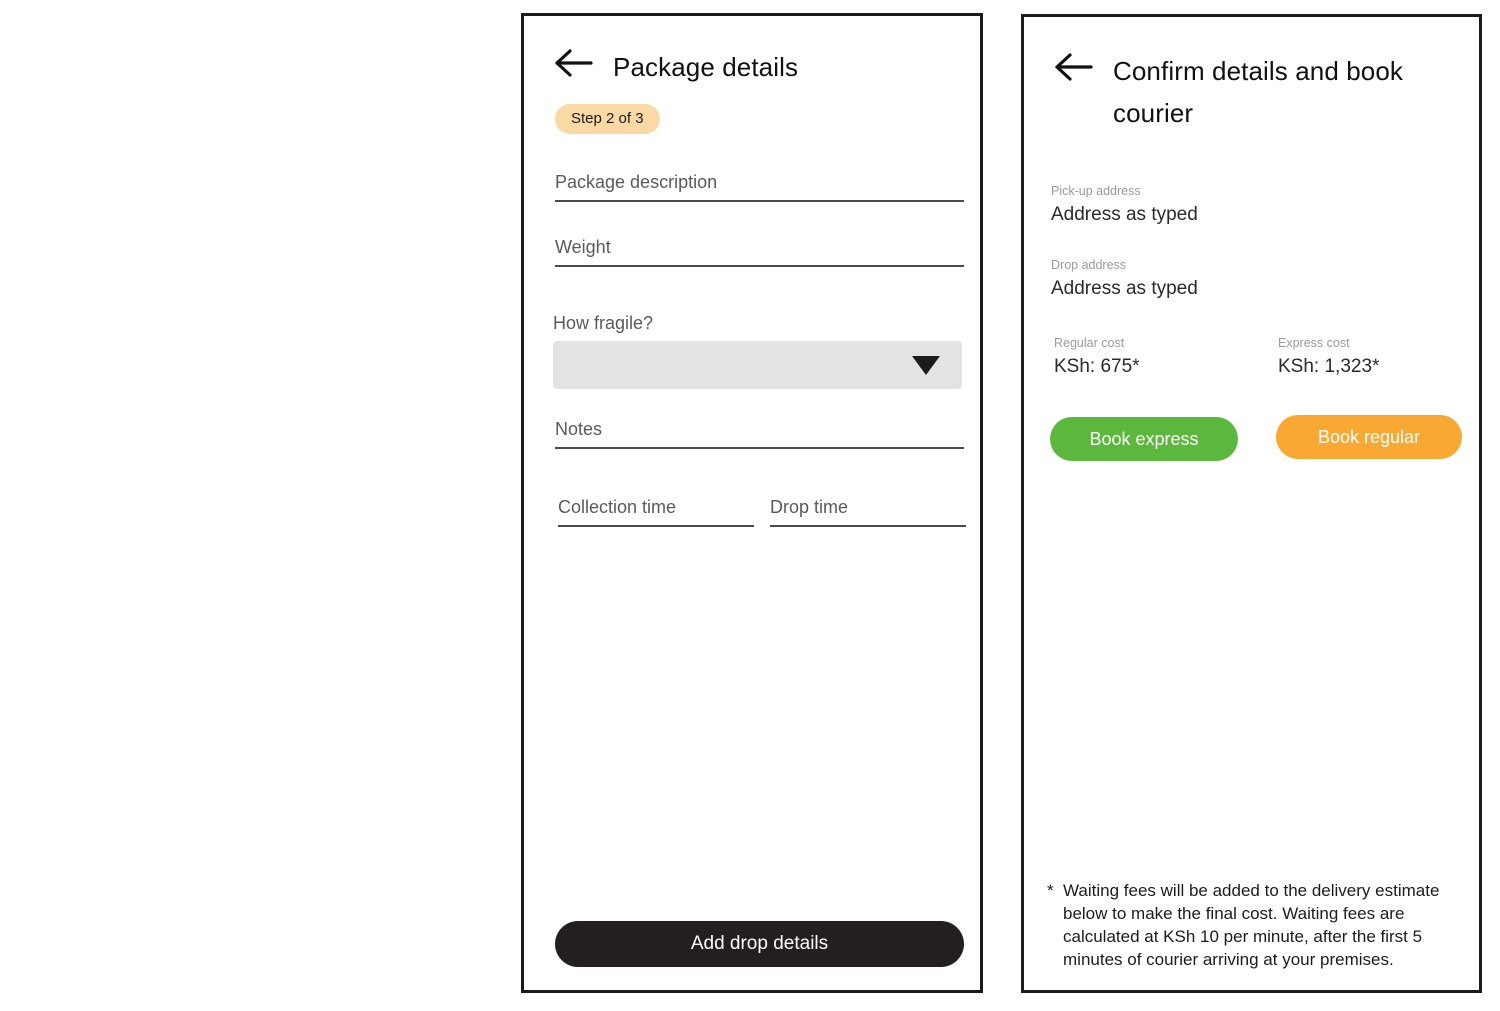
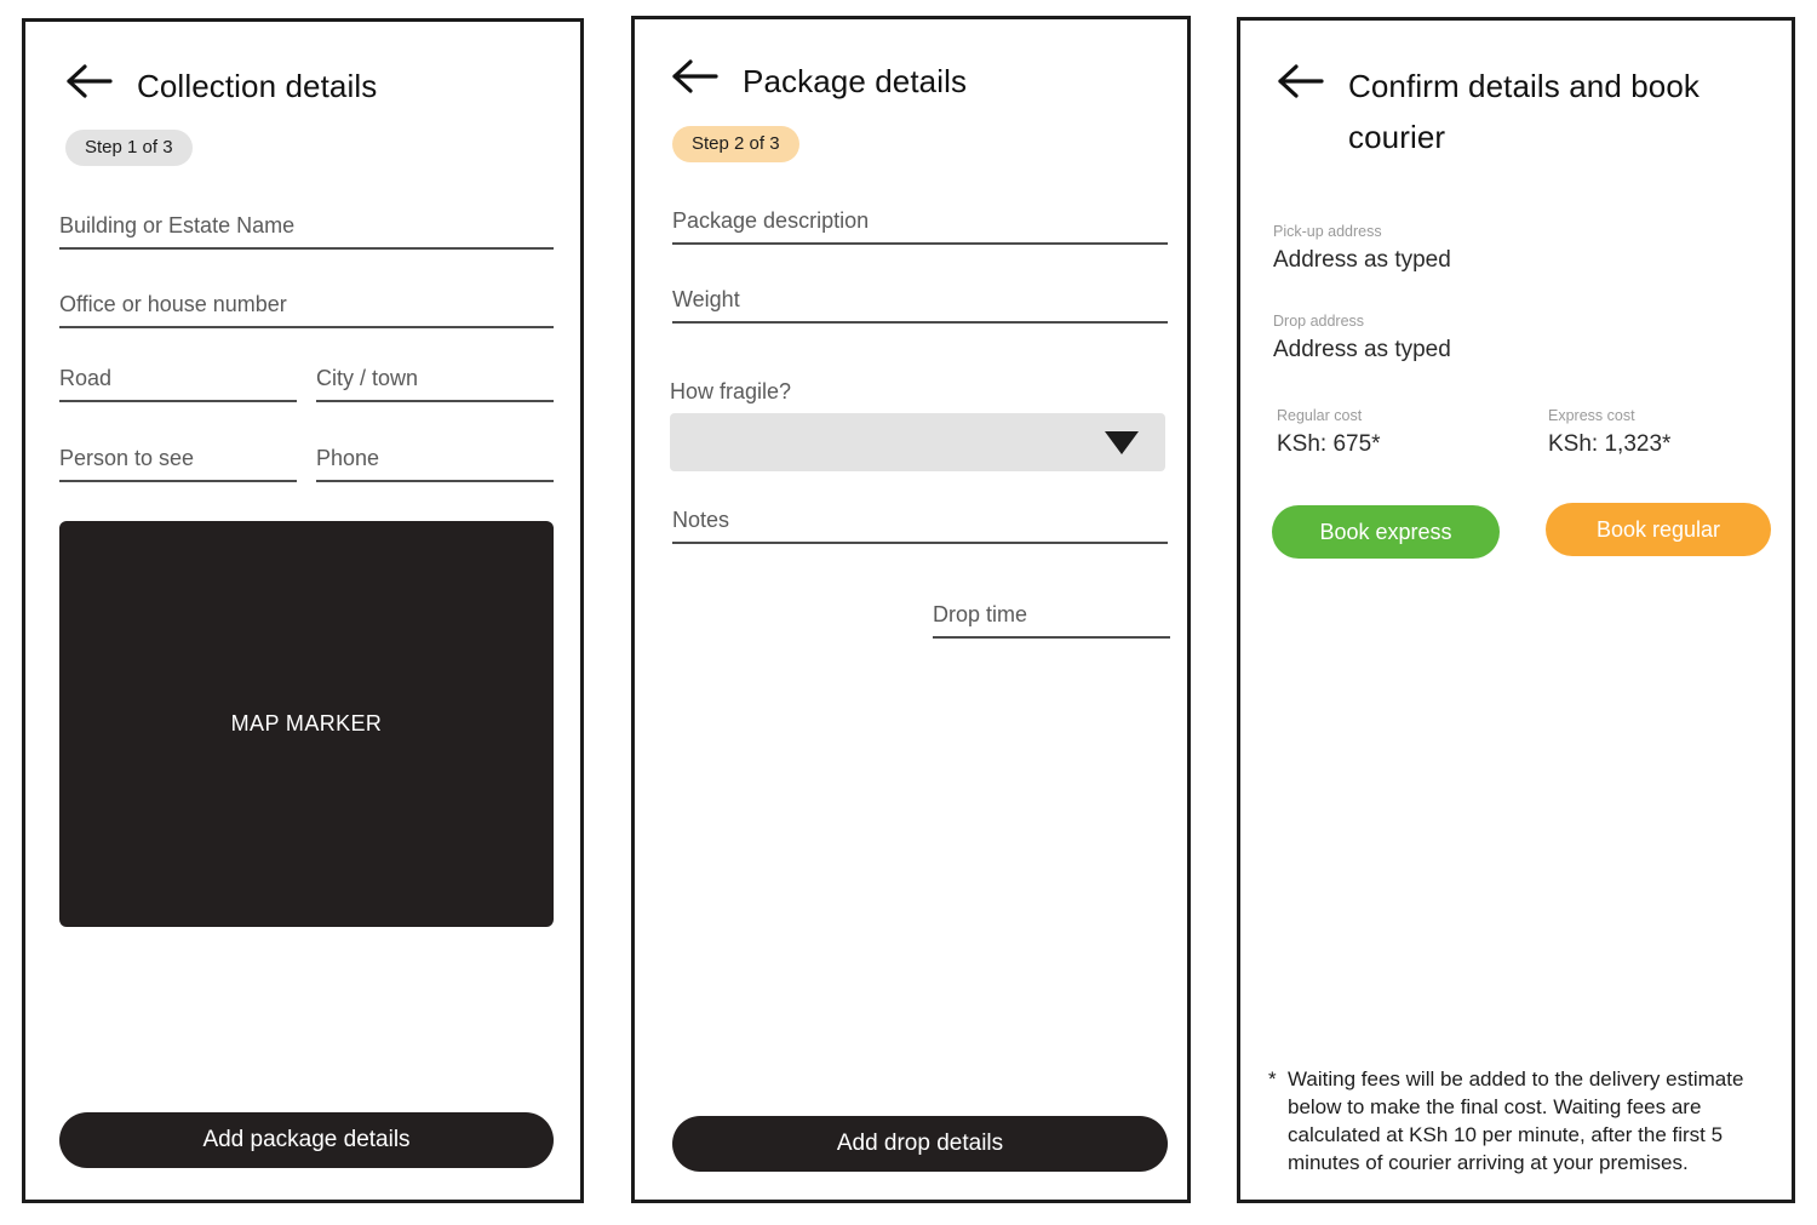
+ Collection details
+ Step 1 of 3
+ Building or Estate Name
+ Office or house number
+ Road
+ City / town
+ Person to see
+ Phone
+ MAP MARKER
+ Add package details
  Package details
  Step 2 of 3
  Package description
  Weight
  How fragile?
  Notes
- Collection time
  Drop time
  Add drop details
  Confirm details and book courier
  Pick-up address
  Address as typed
  Drop address
  Address as typed
  Regular cost
  KSh: 675*
  Express cost
  KSh: 1,323*
  Book express
  Book regular
  *
  Waiting fees will be added to the delivery estimate below to make the final cost. Waiting fees are calculated at KSh 10 per minute, after the first 5 minutes of courier arriving at your premises.
